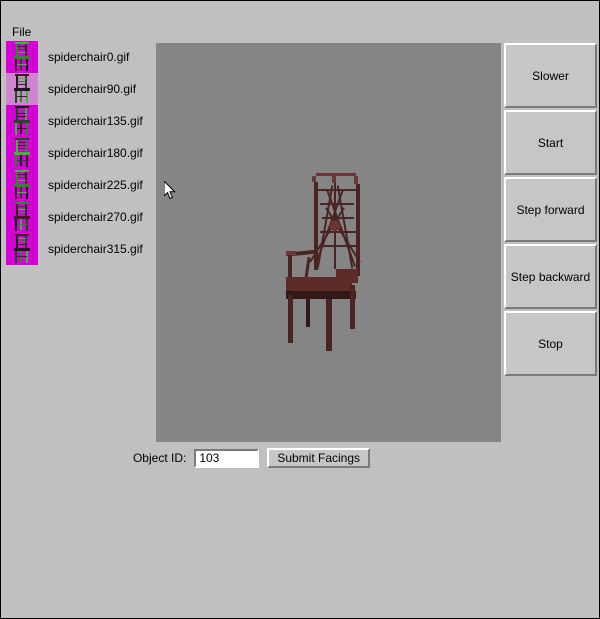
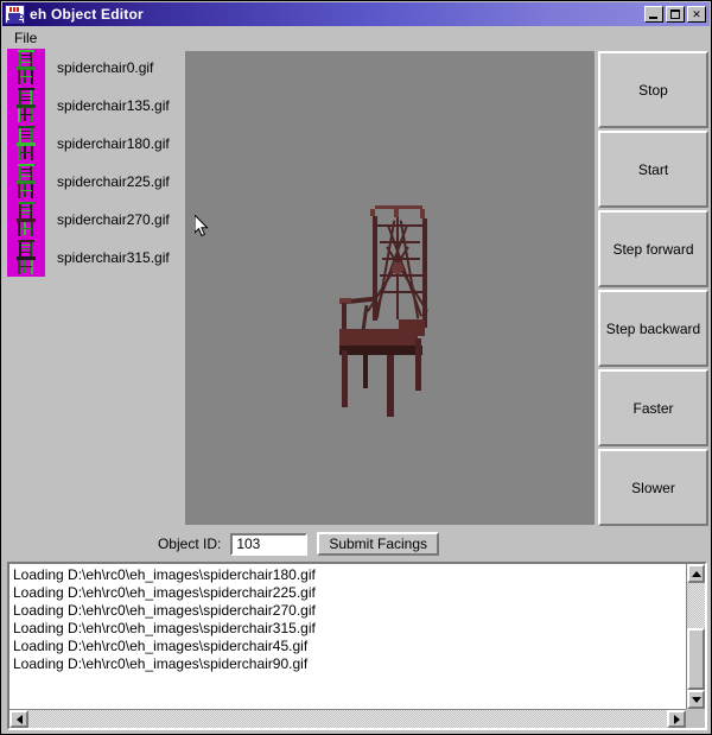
+ eh Object Editor
+ ✕
  File
  spiderchair0.gif
- spiderchair90.gif
  spiderchair135.gif
  spiderchair180.gif
  spiderchair225.gif
  spiderchair270.gif
  spiderchair315.gif
- Slower
+ Stop
  Start
  Step forward
  Step backward
+ Faster
- Stop
+ Slower
  Object ID:
  103
  Submit Facings
+ Loading D:\eh\rc0\eh_images\spiderchair180.gif
+ Loading D:\eh\rc0\eh_images\spiderchair225.gif
+ Loading D:\eh\rc0\eh_images\spiderchair270.gif
+ Loading D:\eh\rc0\eh_images\spiderchair315.gif
+ Loading D:\eh\rc0\eh_images\spiderchair45.gif
+ Loading D:\eh\rc0\eh_images\spiderchair90.gif
